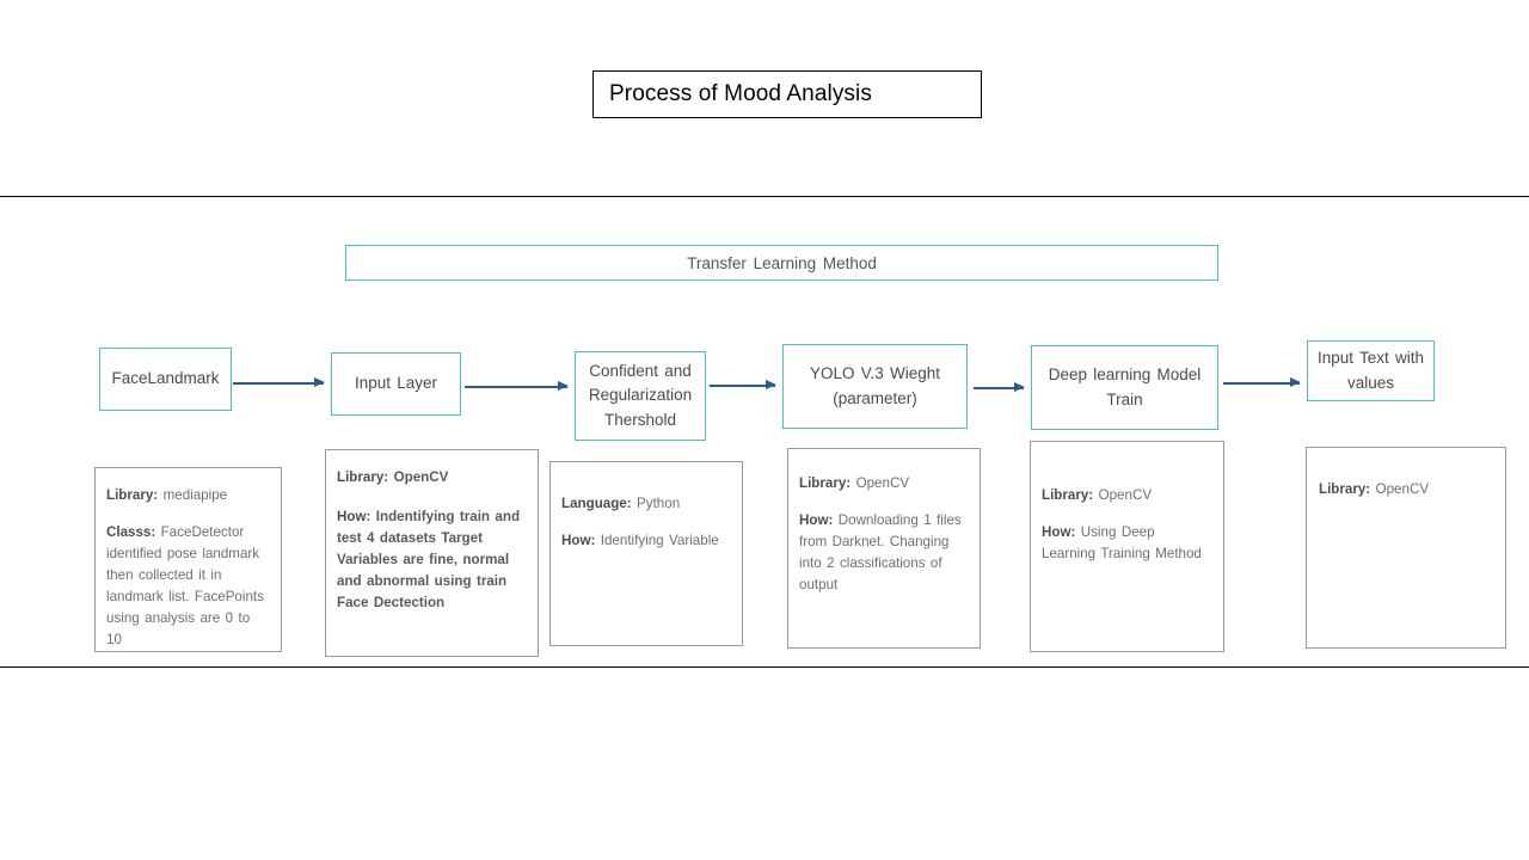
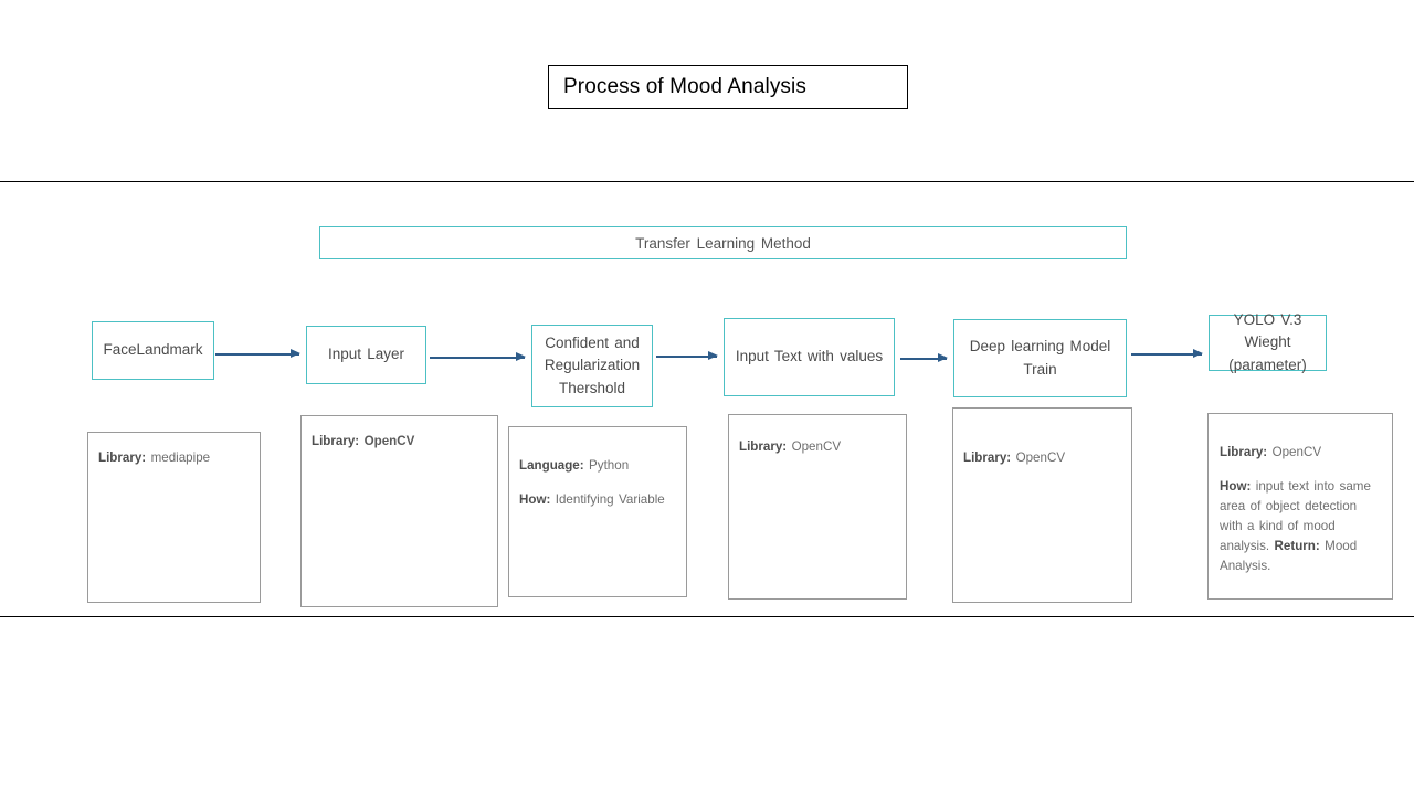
  Process of Mood Analysis
  Transfer Learning Method
  FaceLandmark
  Input Layer
  Confident and Regularization Thershold
- YOLO V.3 Wieght (parameter)
+ Input Text with values
  Deep learning Model Train
- Input Text with values
+ YOLO V.3 Wieght (parameter)
  Library: mediapipe
- Classs: FaceDetector identified pose landmark then collected it in landmark list. FacePoints using analysis are 0 to 10
  Library: OpenCV
- How: Indentifying train and test 4 datasets Target Variables are fine, normal and abnormal using train Face Dectection
  Language: Python
  How: Identifying Variable
  Library: OpenCV
- How: Downloading 1 files from Darknet. Changing into 2 classifications of output
  Library: OpenCV
- How: Using Deep Learning Training Method
  Library: OpenCV
+ How: input text into same area of object detection with a kind of mood analysis. Return: Mood Analysis.
